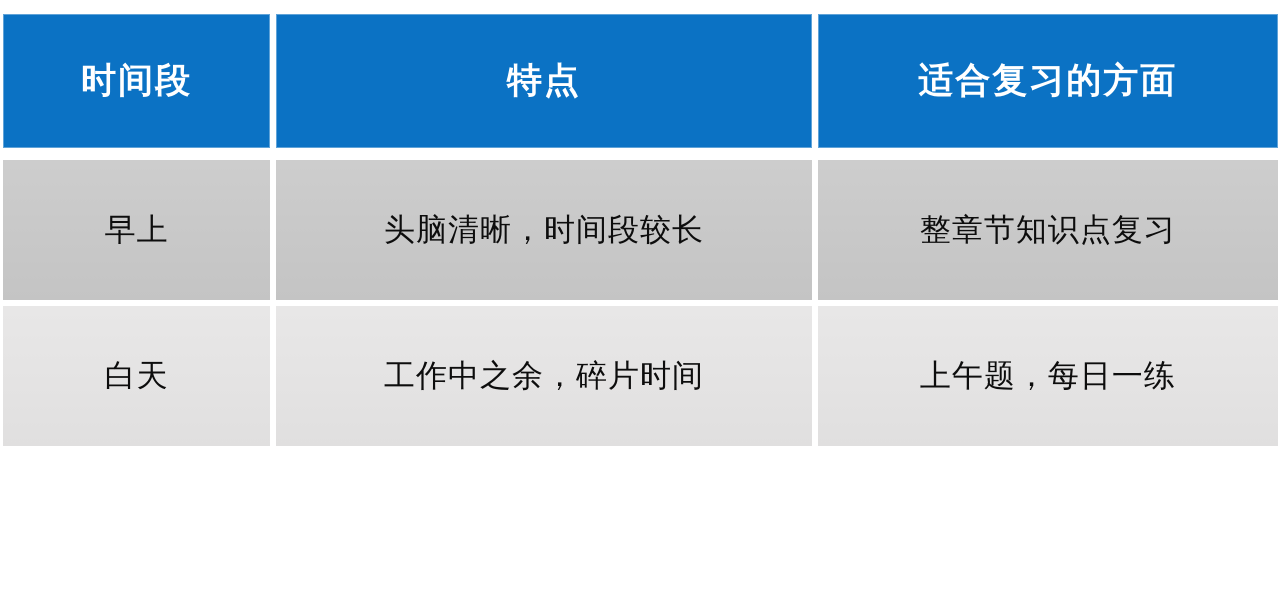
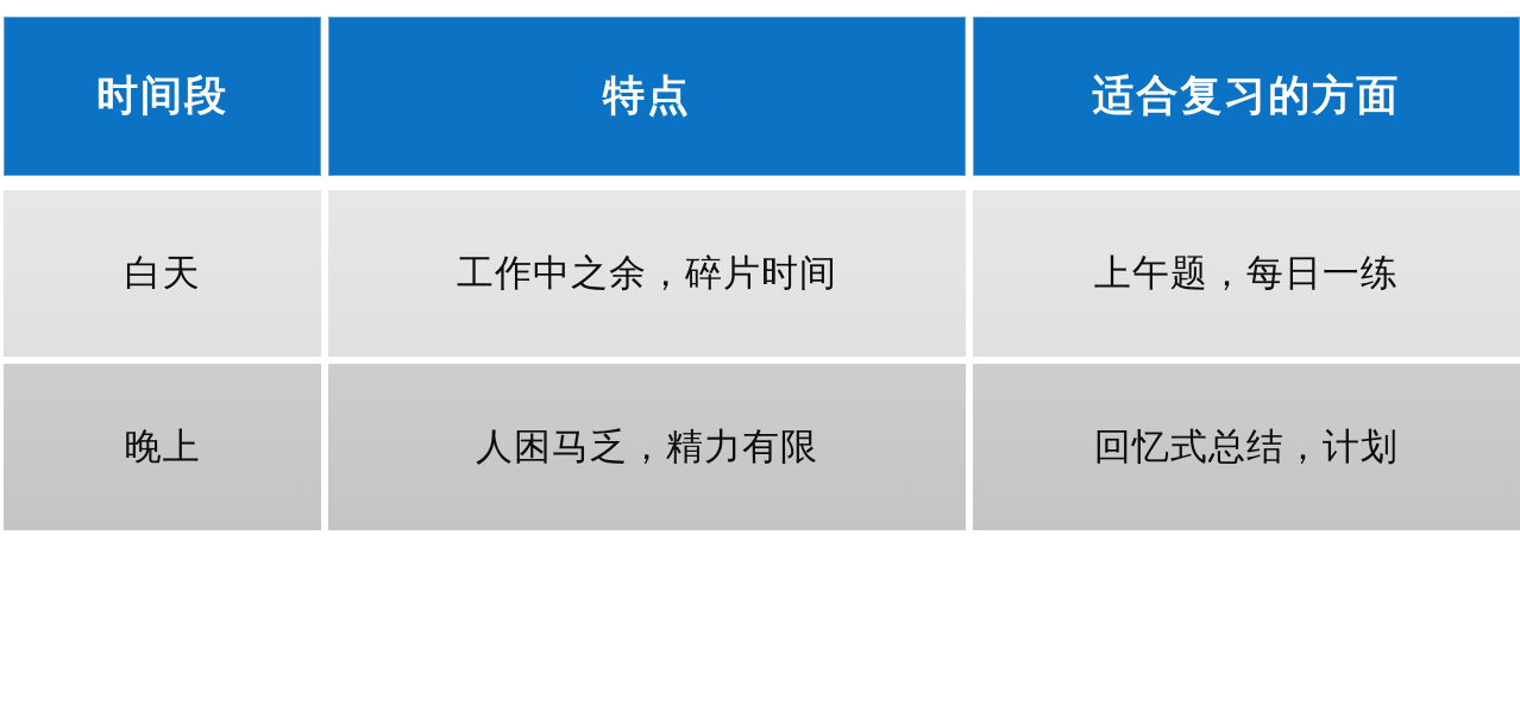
  时间段	特点	适合复习的方面
- 早上	头脑清晰，时间段较长	整章节知识点复习
  白天	工作中之余，碎片时间	上午题，每日一练
+ 晚上	人困马乏，精力有限	回忆式总结，计划
